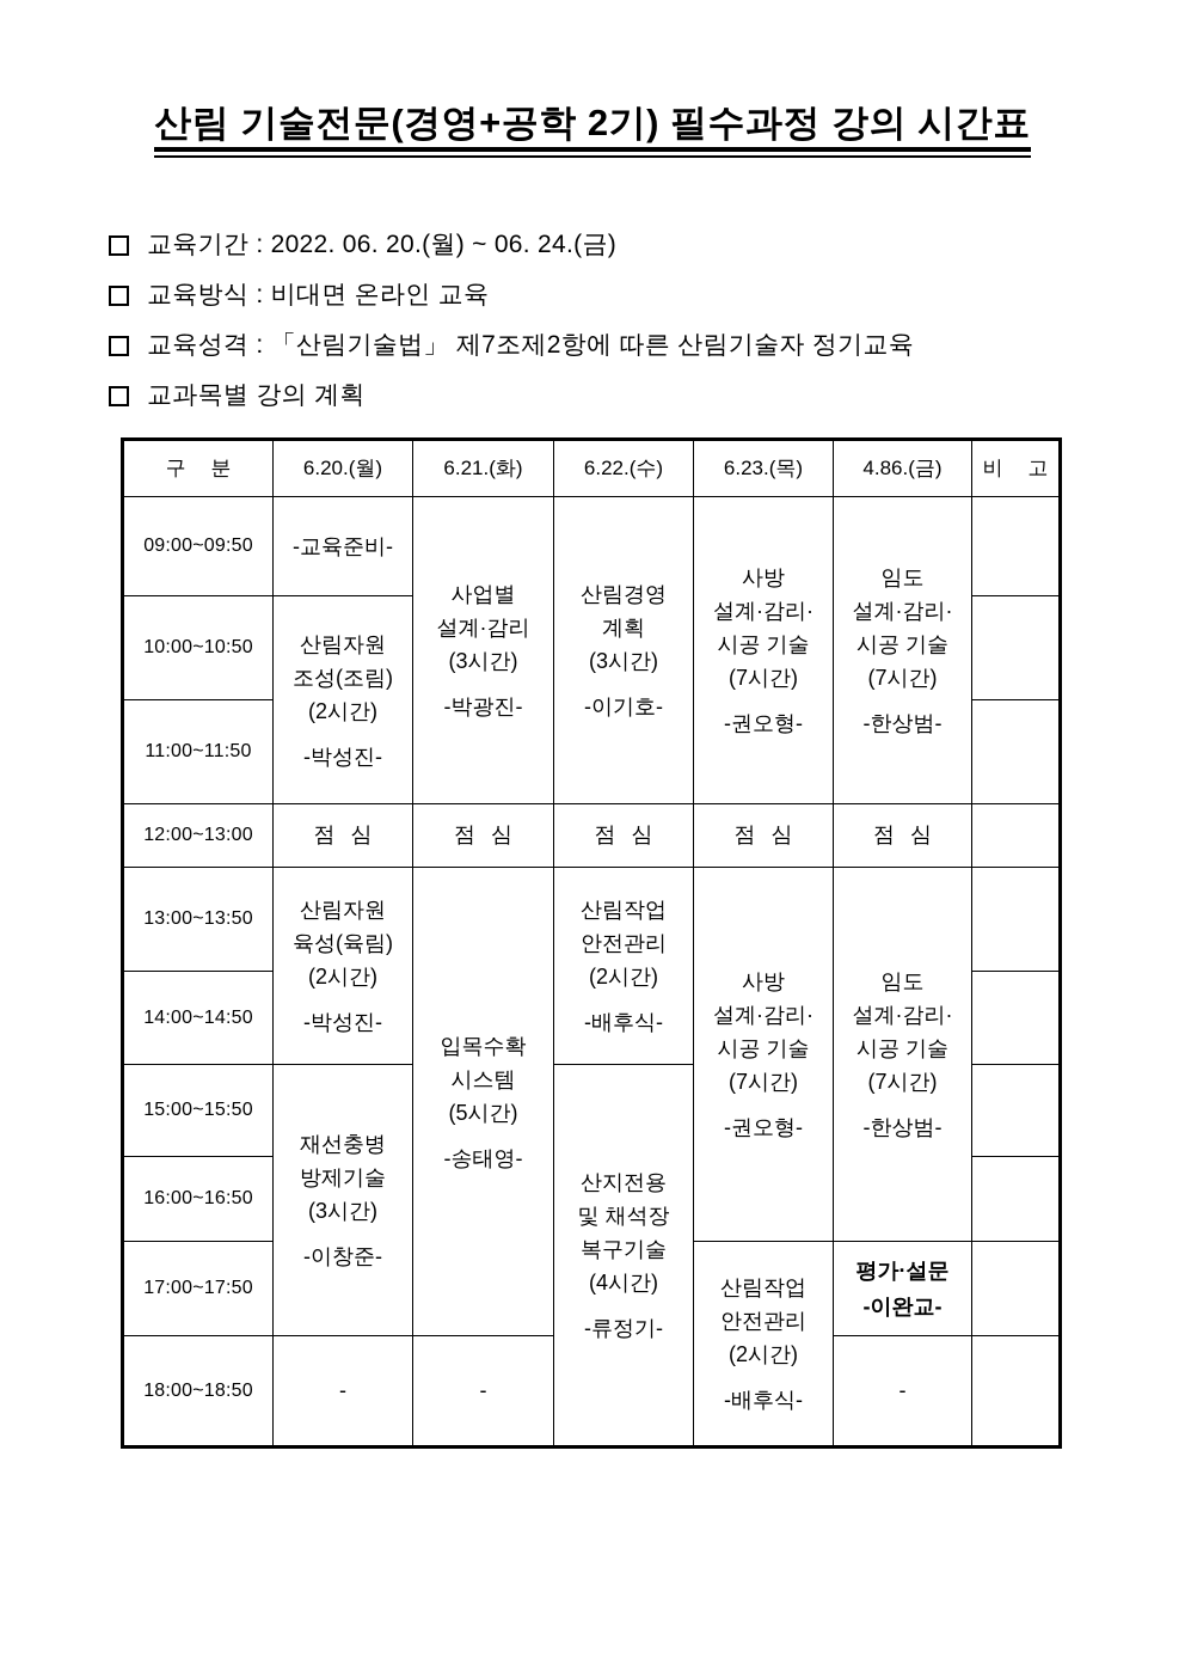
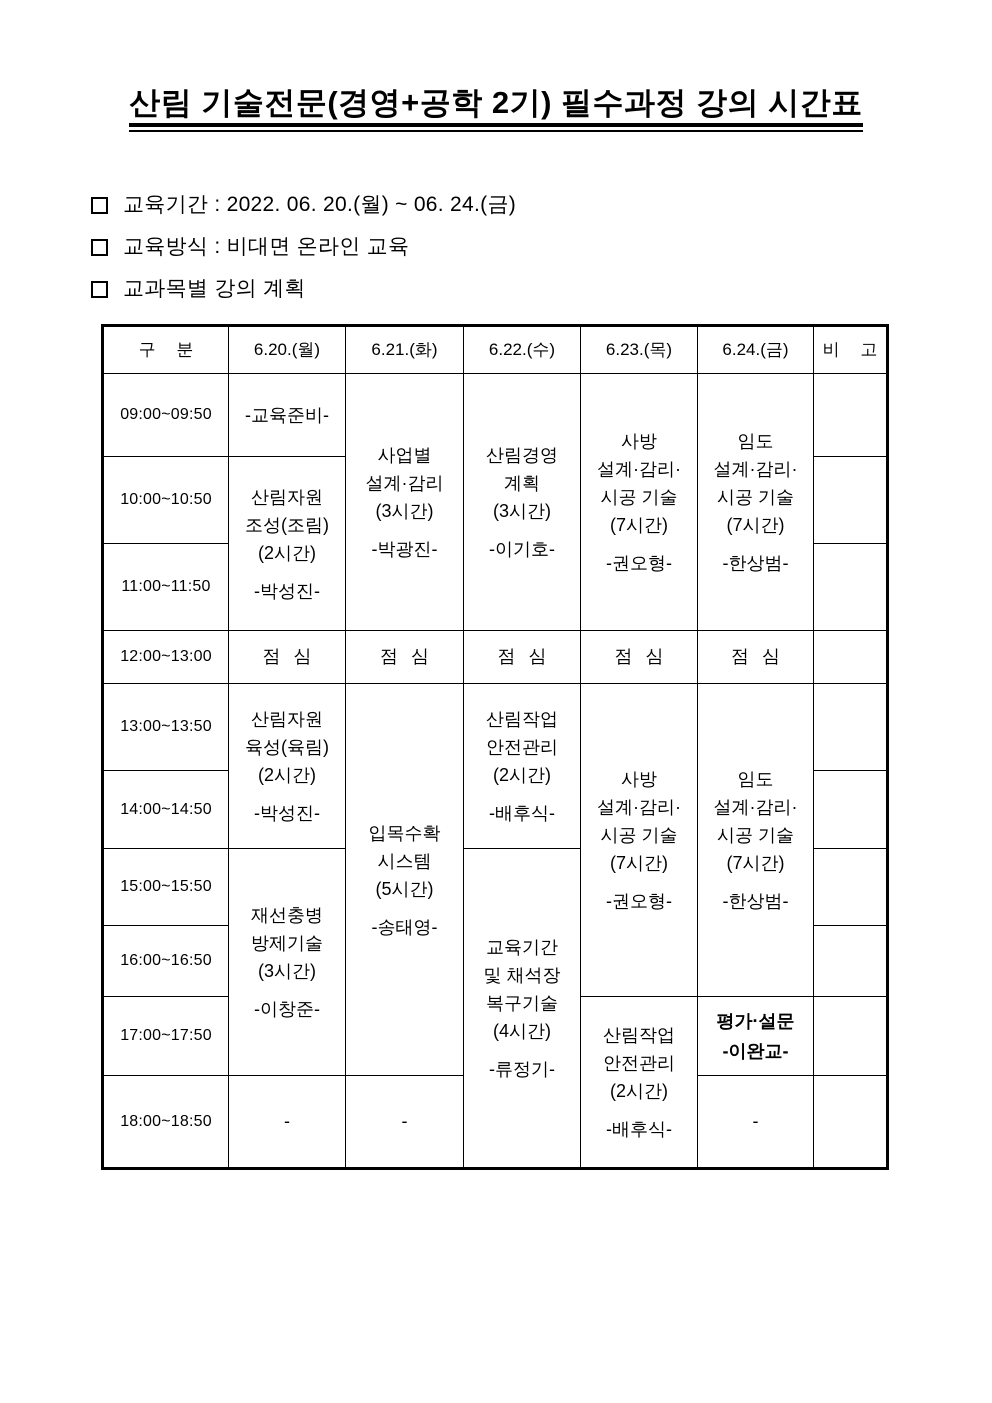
  산림 기술전문(경영+공학 2기) 필수과정 강의 시간표
  교육기간 : 2022. 06. 20.(월) ~ 06. 24.(금)
  교육방식 : 비대면 온라인 교육
- 교육성격 : 「산림기술법」 제7조제2항에 따른 산림기술자 정기교육
  교과목별 강의 계획
- 구 분	6.20.(월)	6.21.(화)	6.22.(수)	6.23.(목)	4.86.(금)	비 고
+ 구 분	6.20.(월)	6.21.(화)	6.22.(수)	6.23.(목)	6.24.(금)	비 고
  09:00~09:50	-교육준비-	사업별 설계·감리 (3시간) -박광진-	산림경영 계획 (3시간) -이기호-	사방 설계·감리· 시공 기술 (7시간) -권오형-	임도 설계·감리· 시공 기술 (7시간) -한상범-
  10:00~10:50	산림자원 조성(조림) (2시간) -박성진-
  11:00~11:50
  12:00~13:00	점 심	점 심	점 심	점 심	점 심
  13:00~13:50	산림자원 육성(육림) (2시간) -박성진-	입목수확 시스템 (5시간) -송태영-	산림작업 안전관리 (2시간) -배후식-	사방 설계·감리· 시공 기술 (7시간) -권오형-	임도 설계·감리· 시공 기술 (7시간) -한상범-
  14:00~14:50
- 15:00~15:50	재선충병 방제기술 (3시간) -이창준-	산지전용 및 채석장 복구기술 (4시간) -류정기-
+ 15:00~15:50	재선충병 방제기술 (3시간) -이창준-	교육기간 및 채석장 복구기술 (4시간) -류정기-
  16:00~16:50
  17:00~17:50	산림작업 안전관리 (2시간) -배후식-	평가·설문 -이완교-
  18:00~18:50	-	-	-
